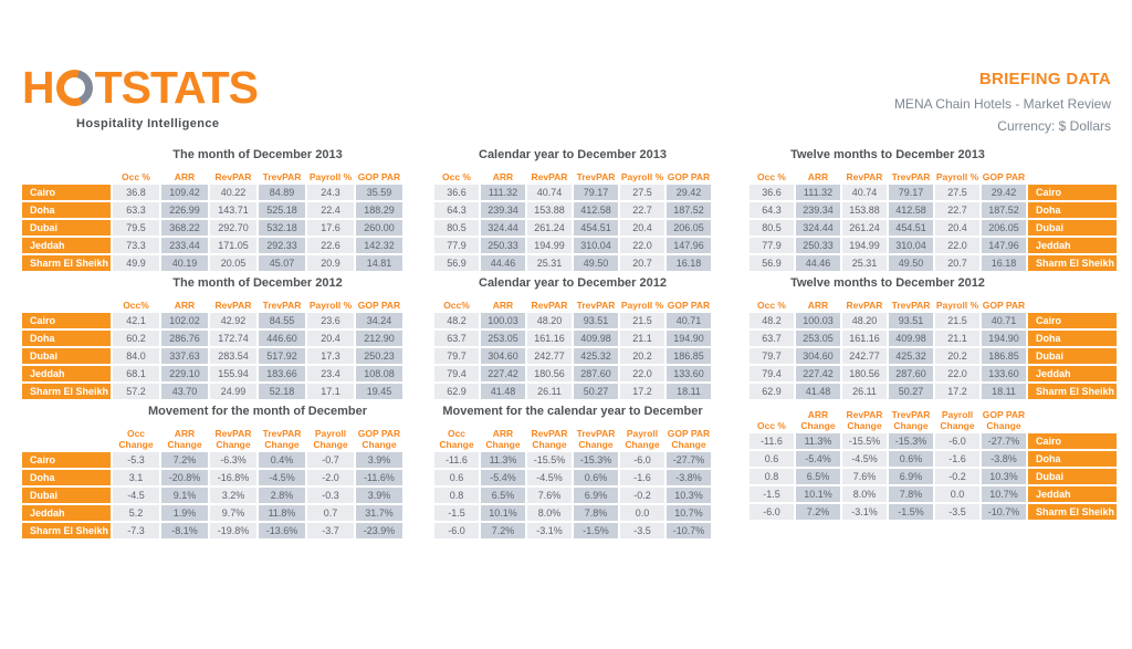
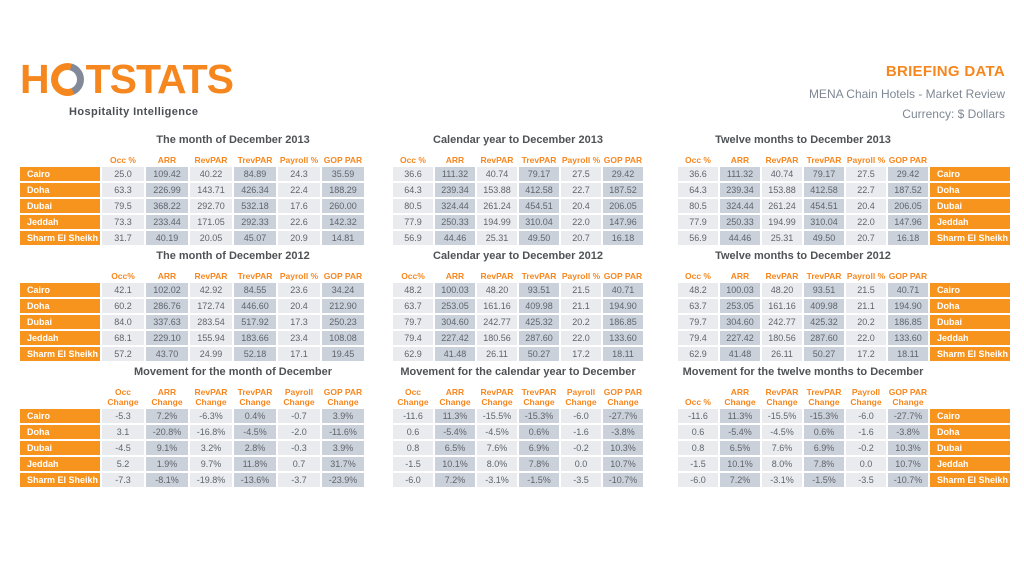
  H
  TSTATS
  Hospitality Intelligence
  BRIEFING DATA
  MENA Chain Hotels - Market Review
  Currency: $ Dollars
  The month of December 2013
  Occ %
  ARR
  RevPAR
  TrevPAR
  Payroll %
  GOP PAR
  Cairo
- 36.8
+ 25.0
  109.42
  40.22
  84.89
  24.3
  35.59
  Doha
  63.3
  226.99
  143.71
- 525.18
+ 426.34
  22.4
  188.29
  Dubai
  79.5
  368.22
  292.70
  532.18
  17.6
  260.00
  Jeddah
  73.3
  233.44
  171.05
  292.33
  22.6
  142.32
  Sharm El Sheikh
- 49.9
+ 31.7
  40.19
  20.05
  45.07
  20.9
  14.81
  Calendar year to December 2013
  Occ %
  ARR
  RevPAR
  TrevPAR
  Payroll %
  GOP PAR
  36.6
  111.32
  40.74
  79.17
  27.5
  29.42
  64.3
  239.34
  153.88
  412.58
  22.7
  187.52
  80.5
  324.44
  261.24
  454.51
  20.4
  206.05
  77.9
  250.33
  194.99
  310.04
  22.0
  147.96
  56.9
  44.46
  25.31
  49.50
  20.7
  16.18
  Twelve months to December 2013
  Occ %
  ARR
  RevPAR
  TrevPAR
  Payroll %
  GOP PAR
  36.6
  111.32
  40.74
  79.17
  27.5
  29.42
  Cairo
  64.3
  239.34
  153.88
  412.58
  22.7
  187.52
  Doha
  80.5
  324.44
  261.24
  454.51
  20.4
  206.05
  Dubai
  77.9
  250.33
  194.99
  310.04
  22.0
  147.96
  Jeddah
  56.9
  44.46
  25.31
  49.50
  20.7
  16.18
  Sharm El Sheikh
  The month of December 2012
  Occ%
  ARR
  RevPAR
  TrevPAR
  Payroll %
  GOP PAR
  Cairo
  42.1
  102.02
  42.92
  84.55
  23.6
  34.24
  Doha
  60.2
  286.76
  172.74
  446.60
  20.4
  212.90
  Dubai
  84.0
  337.63
  283.54
  517.92
  17.3
  250.23
  Jeddah
  68.1
  229.10
  155.94
  183.66
  23.4
  108.08
  Sharm El Sheikh
  57.2
  43.70
  24.99
  52.18
  17.1
  19.45
  Calendar year to December 2012
  Occ%
  ARR
  RevPAR
  TrevPAR
  Payroll %
  GOP PAR
  48.2
  100.03
  48.20
  93.51
  21.5
  40.71
  63.7
  253.05
  161.16
  409.98
  21.1
  194.90
  79.7
  304.60
  242.77
  425.32
  20.2
  186.85
  79.4
  227.42
  180.56
  287.60
  22.0
  133.60
  62.9
  41.48
  26.11
  50.27
  17.2
  18.11
  Twelve months to December 2012
  Occ %
  ARR
  RevPAR
  TrevPAR
  Payroll %
  GOP PAR
  48.2
  100.03
  48.20
  93.51
  21.5
  40.71
  Cairo
  63.7
  253.05
  161.16
  409.98
  21.1
  194.90
  Doha
  79.7
  304.60
  242.77
  425.32
  20.2
  186.85
  Dubai
  79.4
  227.42
  180.56
  287.60
  22.0
  133.60
  Jeddah
  62.9
  41.48
  26.11
  50.27
  17.2
  18.11
  Sharm El Sheikh
  Movement for the month of December
  Occ
  Change
  ARR
  Change
  RevPAR
  Change
  TrevPAR
  Change
  Payroll
  Change
  GOP PAR
  Change
  Cairo
  -5.3
  7.2%
  -6.3%
  0.4%
  -0.7
  3.9%
  Doha
  3.1
  -20.8%
  -16.8%
  -4.5%
  -2.0
  -11.6%
  Dubai
  -4.5
  9.1%
  3.2%
  2.8%
  -0.3
  3.9%
  Jeddah
  5.2
  1.9%
  9.7%
  11.8%
  0.7
  31.7%
  Sharm El Sheikh
  -7.3
  -8.1%
  -19.8%
  -13.6%
  -3.7
  -23.9%
  Movement for the calendar year to December
  Occ
  Change
  ARR
  Change
  RevPAR
  Change
  TrevPAR
  Change
  Payroll
  Change
  GOP PAR
  Change
  -11.6
  11.3%
  -15.5%
  -15.3%
  -6.0
  -27.7%
  0.6
  -5.4%
  -4.5%
  0.6%
  -1.6
  -3.8%
  0.8
  6.5%
  7.6%
  6.9%
  -0.2
  10.3%
  -1.5
  10.1%
  8.0%
  7.8%
  0.0
  10.7%
  -6.0
  7.2%
  -3.1%
  -1.5%
  -3.5
  -10.7%
+ Movement for the twelve months to December
  Occ %
  ARR
  Change
  RevPAR
  Change
  TrevPAR
  Change
  Payroll
  Change
  GOP PAR
  Change
  -11.6
  11.3%
  -15.5%
  -15.3%
  -6.0
  -27.7%
  Cairo
  0.6
  -5.4%
  -4.5%
  0.6%
  -1.6
  -3.8%
  Doha
  0.8
  6.5%
  7.6%
  6.9%
  -0.2
  10.3%
  Dubai
  -1.5
  10.1%
  8.0%
  7.8%
  0.0
  10.7%
  Jeddah
  -6.0
  7.2%
  -3.1%
  -1.5%
  -3.5
  -10.7%
  Sharm El Sheikh
